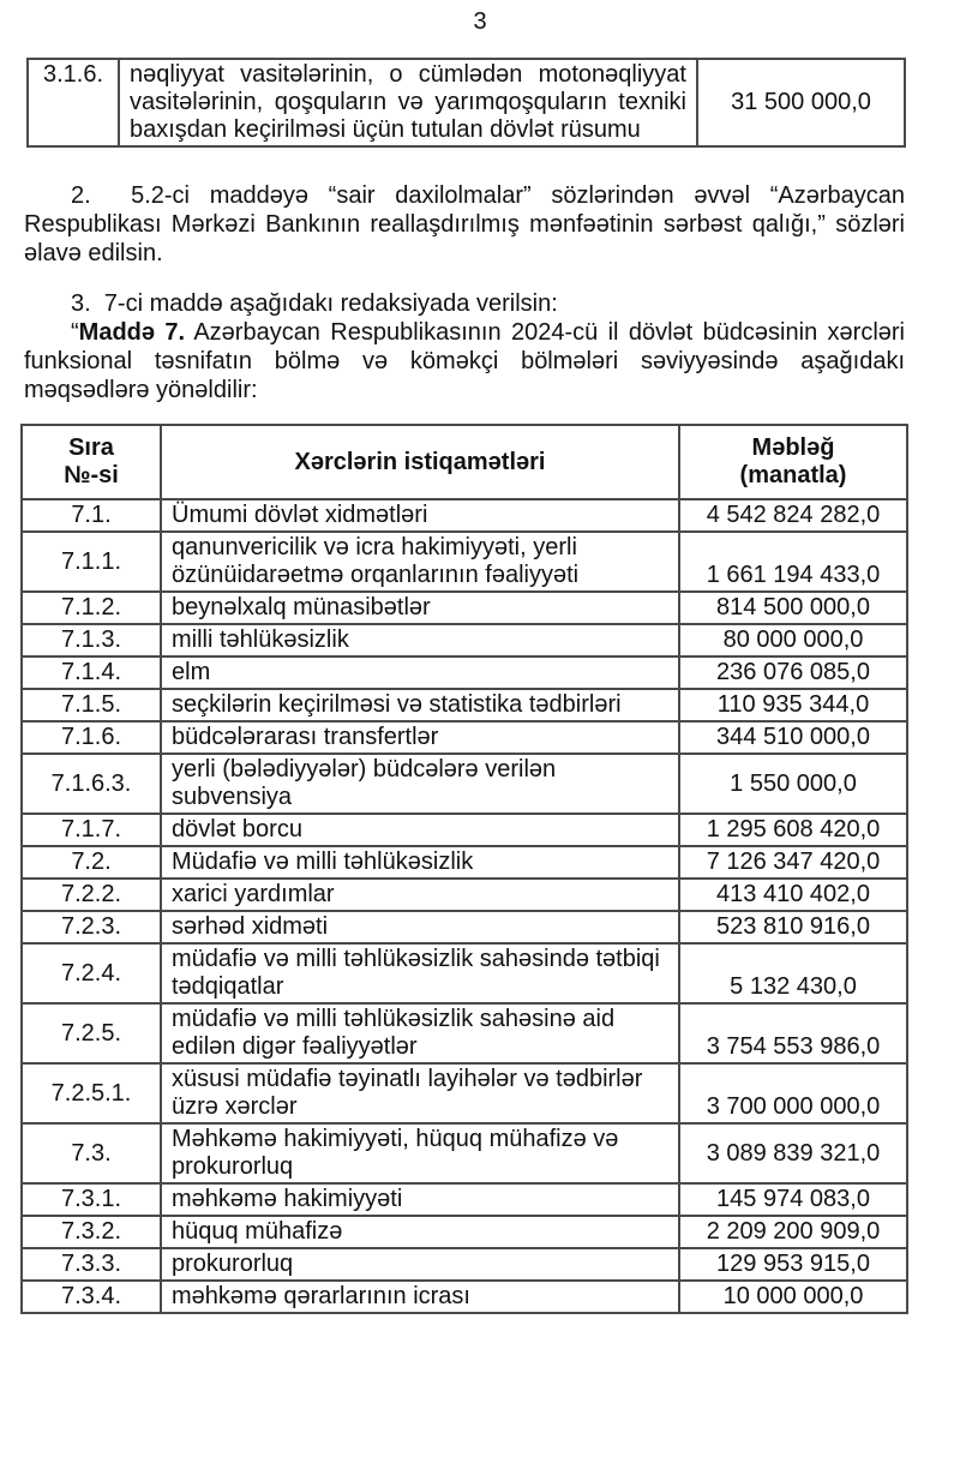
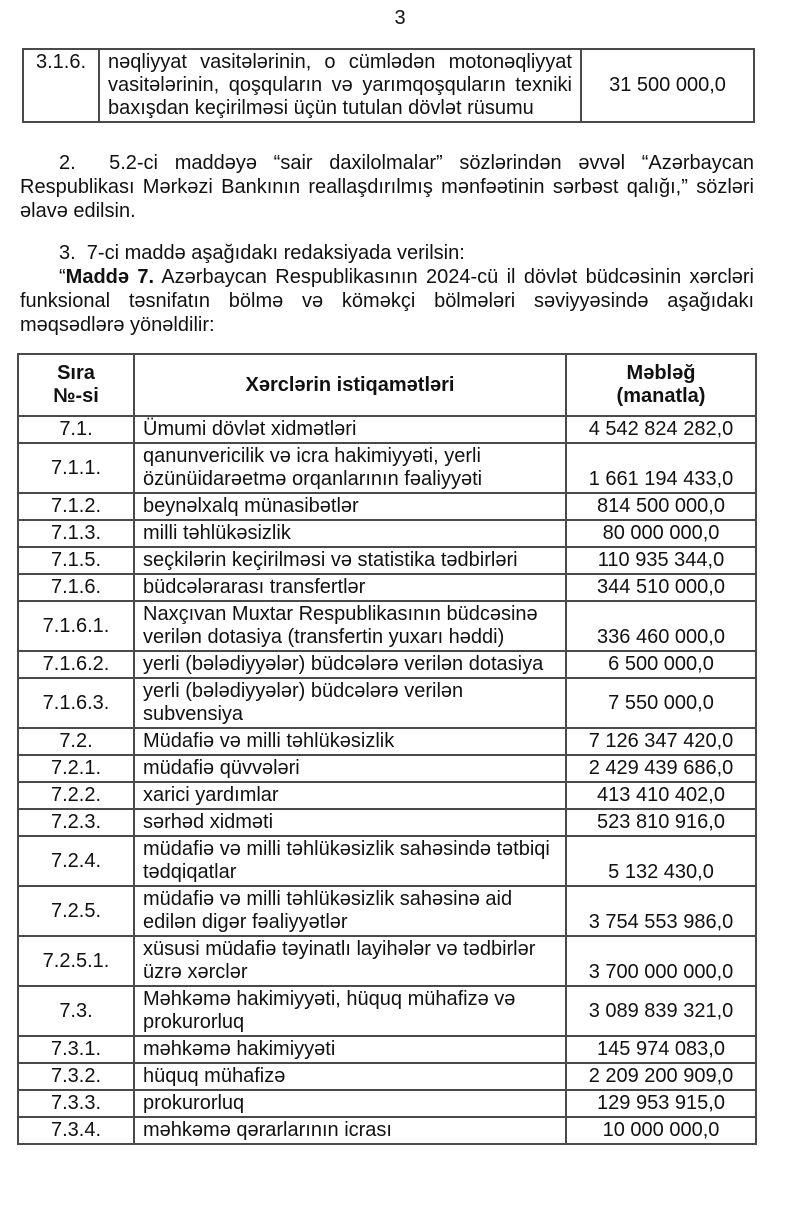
  3
  3.1.6.	nəqliyyat vasitələrinin, o cümlədən motonəqliyyat vasitələrinin, qoşquların və yarımqoşquların texniki baxışdan keçirilməsi üçün tutulan dövlət rüsumu	31 500 000,0
  2. 5.2-ci maddəyə “sair daxilolmalar” sözlərindən əvvəl “Azərbaycan Respublikası Mərkəzi Bankının reallaşdırılmış mənfəətinin sərbəst qalığı,” sözləri əlavə edilsin.
  3. 7-ci maddə aşağıdakı redaksiyada verilsin:
  “Maddə 7. Azərbaycan Respublikasının 2024-cü il dövlət büdcəsinin xərcləri funksional təsnifatın bölmə və köməkçi bölmələri səviyyəsində aşağıdakı məqsədlərə yönəldilir:
  Sıra №-si	Xərclərin istiqamətləri	Məbləğ (manatla)
  7.1.	Ümumi dövlət xidmətləri	4 542 824 282,0
  7.1.1.	qanunvericilik və icra hakimiyyəti, yerli özünüidarəetmə orqanlarının fəaliyyəti	1 661 194 433,0
  7.1.2.	beynəlxalq münasibətlər	814 500 000,0
  7.1.3.	milli təhlükəsizlik	80 000 000,0
- 7.1.4.	elm	236 076 085,0
  7.1.5.	seçkilərin keçirilməsi və statistika tədbirləri	110 935 344,0
  7.1.6.	büdcələrarası transfertlər	344 510 000,0
+ 7.1.6.1.	Naxçıvan Muxtar Respublikasının büdcəsinə verilən dotasiya (transfertin yuxarı həddi)	336 460 000,0
+ 7.1.6.2.	yerli (bələdiyyələr) büdcələrə verilən dotasiya	6 500 000,0
- 7.1.6.3.	yerli (bələdiyyələr) büdcələrə verilən subvensiya	1 550 000,0
+ 7.1.6.3.	yerli (bələdiyyələr) büdcələrə verilən subvensiya	7 550 000,0
- 7.1.7.	dövlət borcu	1 295 608 420,0
  7.2.	Müdafiə və milli təhlükəsizlik	7 126 347 420,0
+ 7.2.1.	müdafiə qüvvələri	2 429 439 686,0
  7.2.2.	xarici yardımlar	413 410 402,0
  7.2.3.	sərhəd xidməti	523 810 916,0
  7.2.4.	müdafiə və milli təhlükəsizlik sahəsində tətbiqi tədqiqatlar	5 132 430,0
  7.2.5.	müdafiə və milli təhlükəsizlik sahəsinə aid edilən digər fəaliyyətlər	3 754 553 986,0
  7.2.5.1.	xüsusi müdafiə təyinatlı layihələr və tədbirlər üzrə xərclər	3 700 000 000,0
  7.3.	Məhkəmə hakimiyyəti, hüquq mühafizə və prokurorluq	3 089 839 321,0
  7.3.1.	məhkəmə hakimiyyəti	145 974 083,0
  7.3.2.	hüquq mühafizə	2 209 200 909,0
  7.3.3.	prokurorluq	129 953 915,0
  7.3.4.	məhkəmə qərarlarının icrası	10 000 000,0
